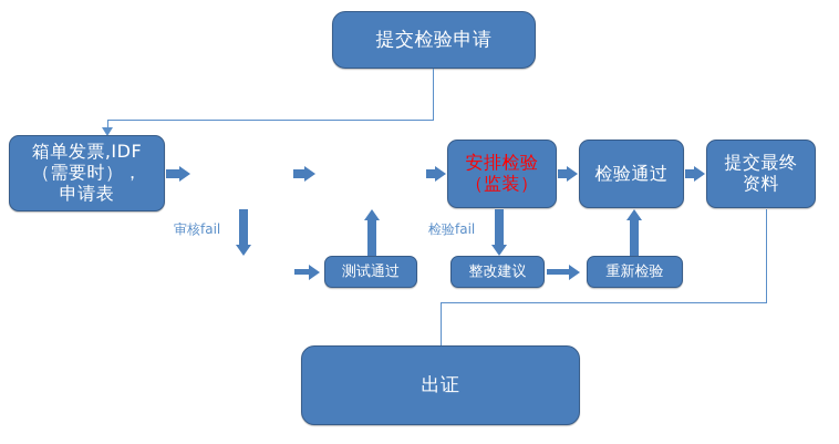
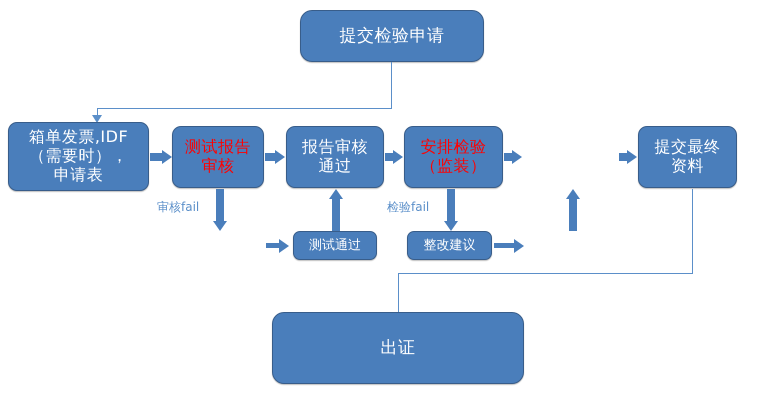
  提交检验申请
  箱单发票,IDF
  （需要时），
  申请表
+ 测试报告
+ 审核
+ 报告审核
+ 通过
  安排检验
  （监装）
- 检验通过
  提交最终
  资料
  审核fail
  测试通过
  检验fail
  整改建议
- 重新检验
  出证
